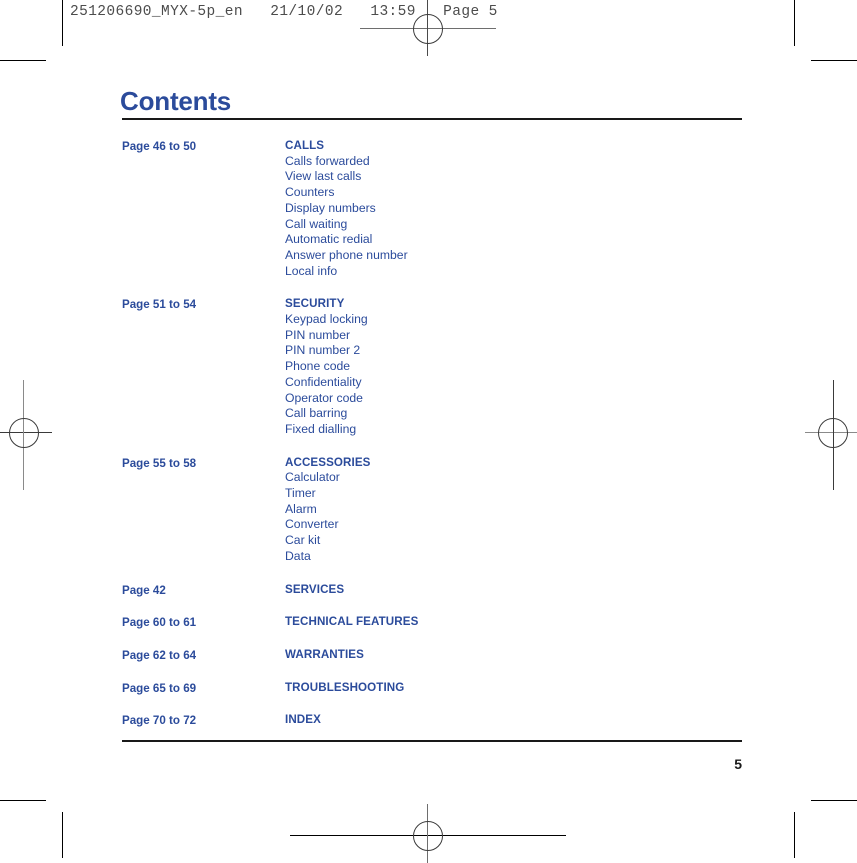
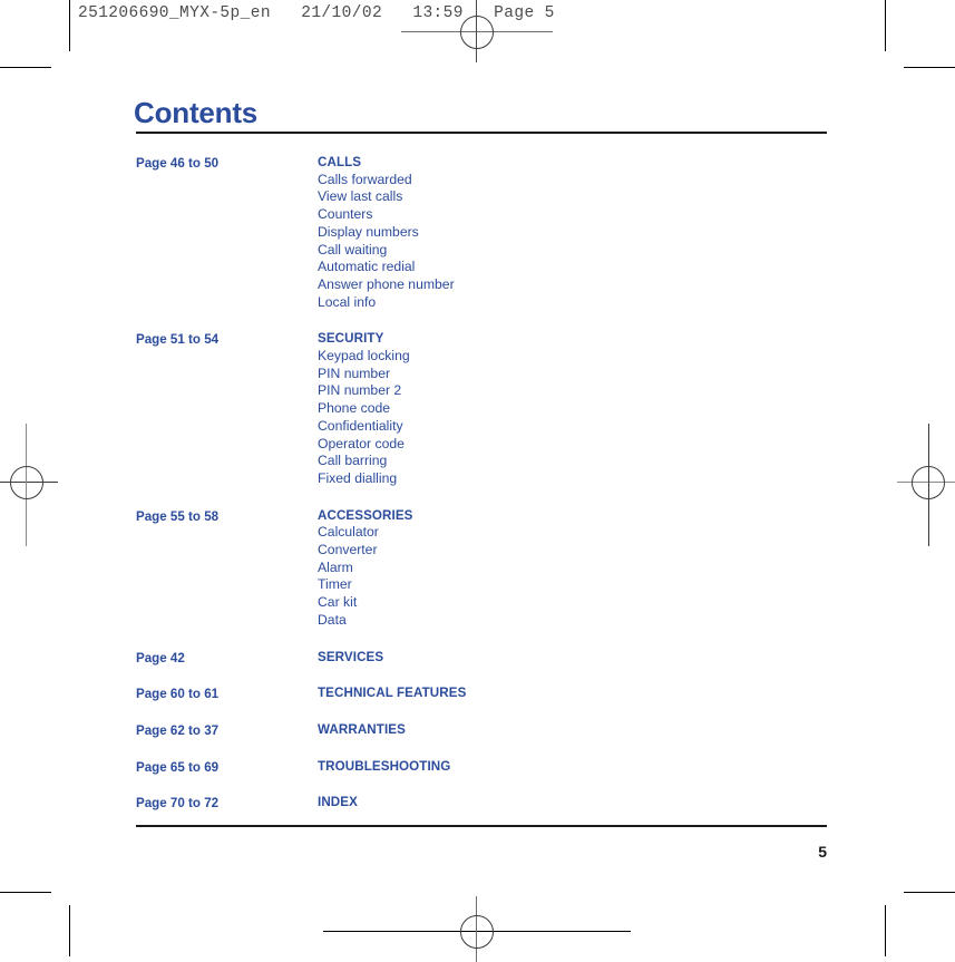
  251206690_MYX-5p_en 21/10/02 13:59 Page 5
  Contents
  Page 46 to 50
  CALLS
  Calls forwarded
  View last calls
  Counters
  Display numbers
  Call waiting
  Automatic redial
  Answer phone number
  Local info
  Page 51 to 54
  SECURITY
  Keypad locking
  PIN number
  PIN number 2
  Phone code
  Confidentiality
  Operator code
  Call barring
  Fixed dialling
  Page 55 to 58
  ACCESSORIES
  Calculator
- Timer
+ Converter
  Alarm
- Converter
+ Timer
  Car kit
  Data
  Page 42
  SERVICES
  Page 60 to 61
  TECHNICAL FEATURES
- Page 62 to 64
+ Page 62 to 37
  WARRANTIES
  Page 65 to 69
  TROUBLESHOOTING
  Page 70 to 72
  INDEX
  5
